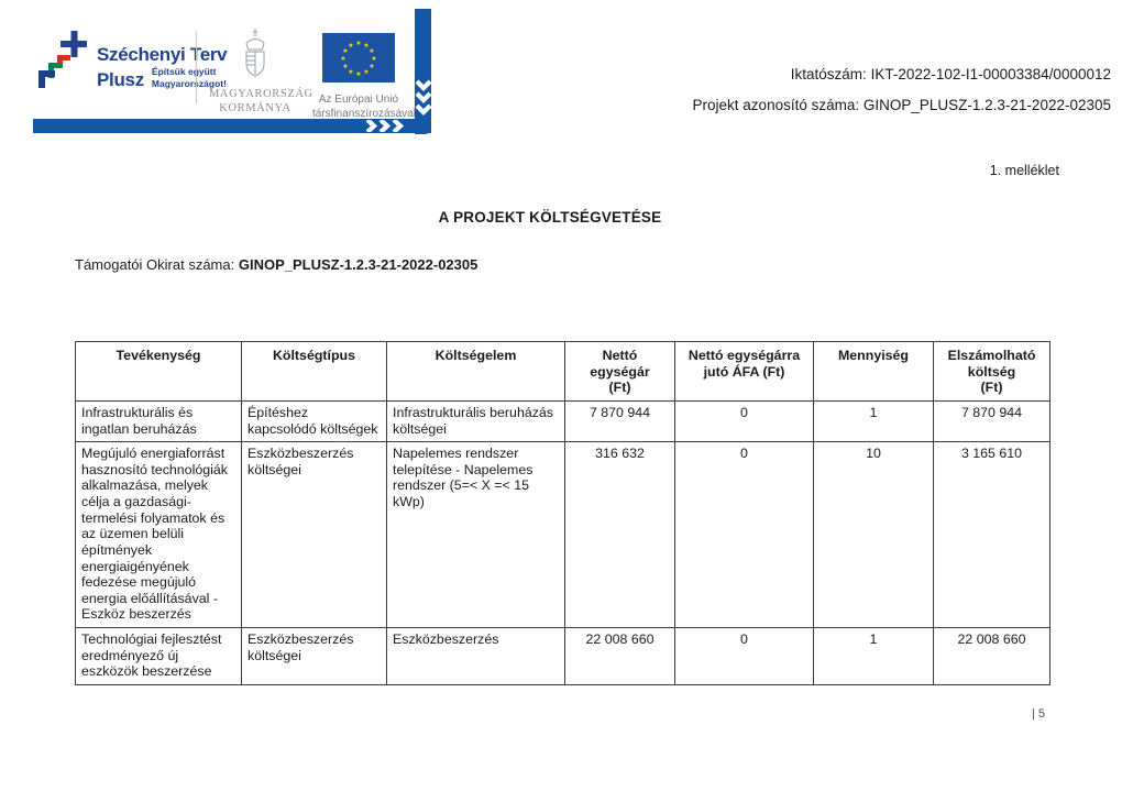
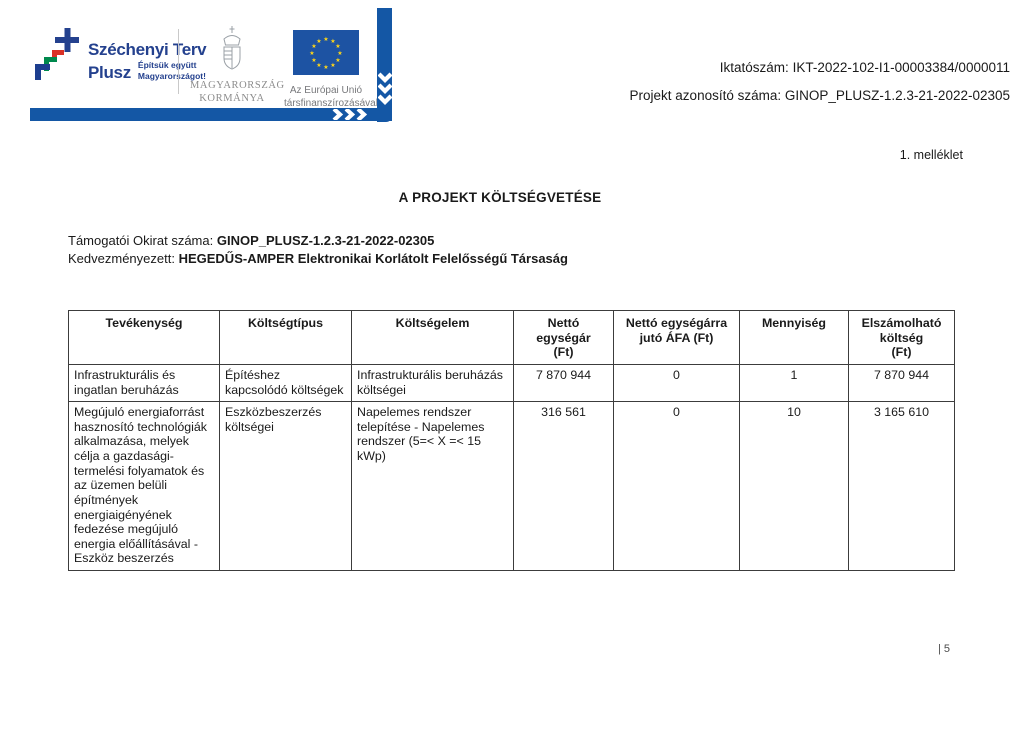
  Széchenyierv
  Plusz
  Építsük eyütt
  Magyarorzágot!
  MAGYARORSZÁG
  KORMÁNYA
  Az Európai Unió
  társfinanszírozásáva
- Iktatószám: IKT-2022-102-I1-00003384/0000012
+ Iktatószám: IKT-2022-102-I1-00003384/0000011
  Projekt azonosító száma: GINOP_PLUSZ-1.2.3-21-2022-02305
  1. melléklet
  A PROJEKT KÖLTSÉGVETÉSE
  Támogatói Okirat száma: GINOP_PLUSZ-1.2.3-21-2022-02305
+ Kedvezményezett: HEGEDŰS-AMPER Elektronikai Korlátolt Felelősségű Társaság
  Tevékenység	Költségtípus	Költségelem	Nettó egységár (Ft)	Nettó egységárra jutó ÁFA (Ft)	Mennyiség	Elszámolható költség (Ft)
  Infrastrukturális és ingatlan beruházás	Építéshez kapcsolódó költségek	Infrastrukturális beruházás költségei	7 870 944	0	1	7 870 944
- Megújuló energiaforrást hasznosító technológiák alkalmazása, melyek célja a gazdasági-termelési folyamatok és az üzemen belüli építmények energiaigényének fedezése megújuló energia előállításával - Eszköz beszerzés	Eszközbeszerzés költségei	Napelemes rendszer telepítése - Napelemes rendszer (5=< X =< 15 kWp)	316 632	0	10	3 165 610
+ Megújuló energiaforrást hasznosító technológiák alkalmazása, melyek célja a gazdasági-termelési folyamatok és az üzemen belüli építmények energiaigényének fedezése megújuló energia előállításával - Eszköz beszerzés	Eszközbeszerzés költségei	Napelemes rendszer telepítése - Napelemes rendszer (5=< X =< 15 kWp)	316 561	0	10	3 165 610
- Technológiai fejlesztést eredményező új eszközök beszerzése	Eszközbeszerzés költségei	Eszközbeszerzés	22 008 660	0	1	22 008 660
  | 5
